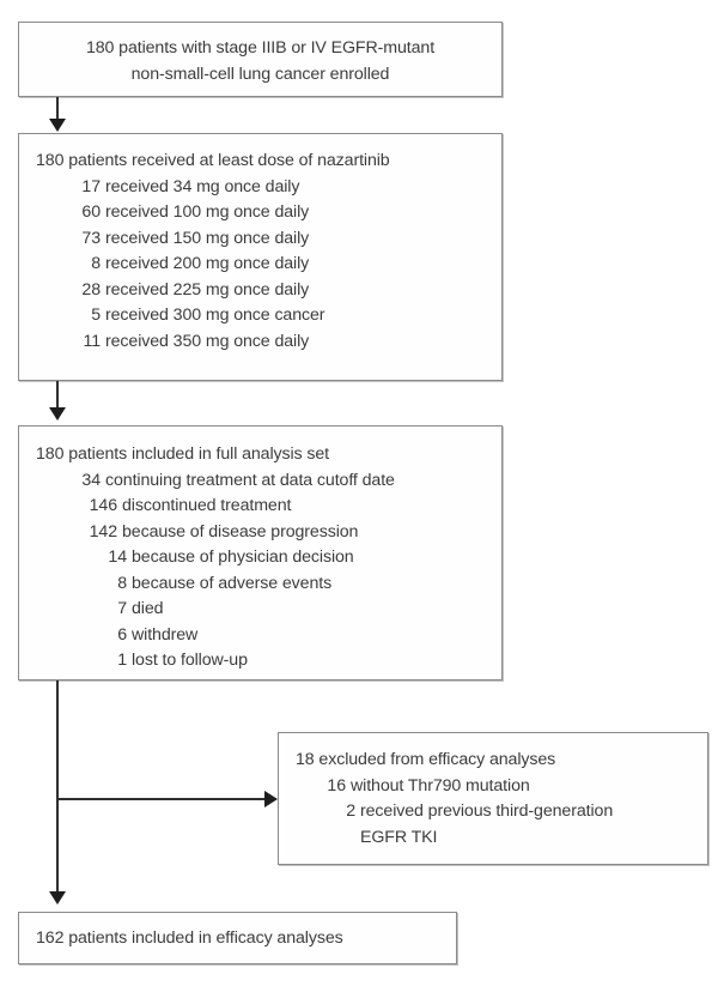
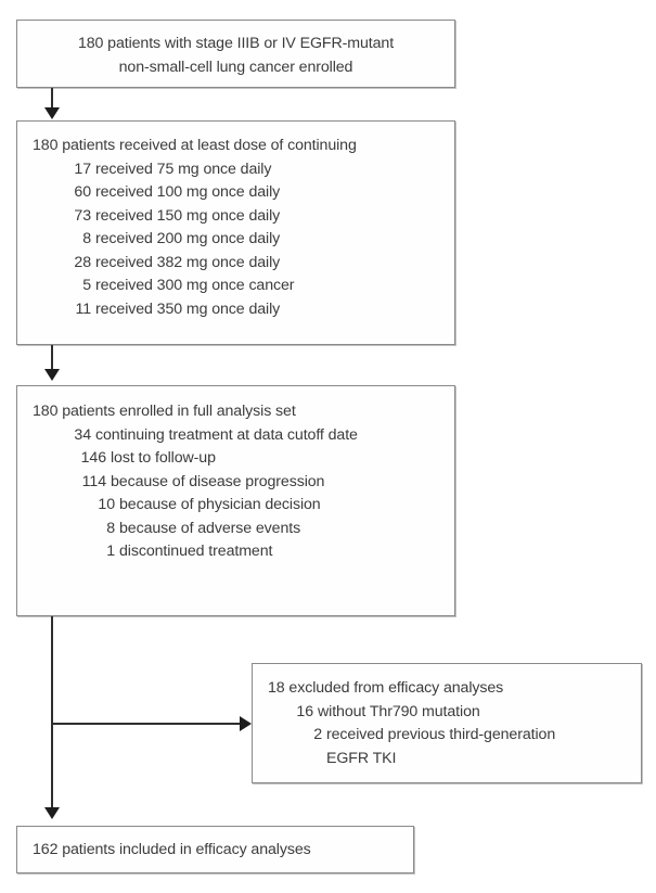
  180 patients with stage IIIB or IV EGFR-mutant
  non-small-cell lung cancer enrolled
- 180 patients received at least dose of nazartinib
+ 180 patients received at least dose of continuing
  17
- received 34 mg once daily
+ received 75 mg once daily
  60
  received 100 mg once daily
  73
  received 150 mg once daily
  8
  received 200 mg once daily
  28
- received 225 mg once daily
+ received 382 mg once daily
  5
  received 300 mg once cancer
  11
  received 350 mg once daily
- 180 patients included in full analysis set
+ 180 patients enrolled in full analysis set
  34
  continuing treatment at data cutoff date
  146
- discontinued treatment
+ lost to follow-up
- 142
+ 114
  because of disease progression
- 14
+ 10
  because of physician decision
  8
  because of adverse events
- 7
- died
- 6
- withdrew
  1
- lost to follow-up
+ discontinued treatment
  18 excluded from efficacy analyses
  16
  without Thr790 mutation
  2
  received previous third-generation
  EGFR TKI
  162 patients included in efficacy analyses
